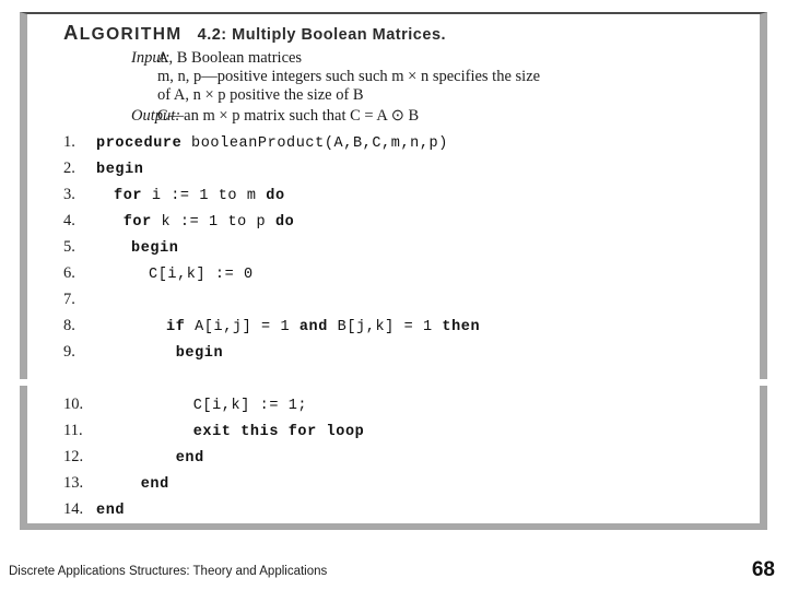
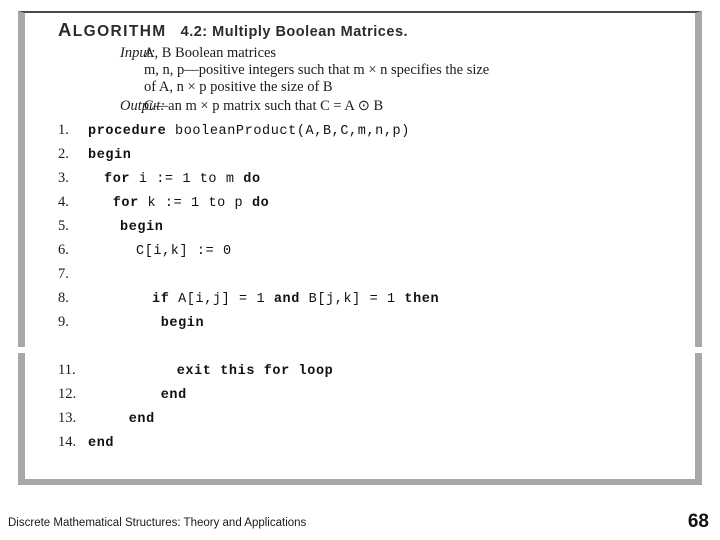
  ALGORITHM 4.2: Multiply Boolean Matrices.
  Input:
  A, B Boolean matrices
- m, n, p—positive integers such such m × n specifies the size
+ m, n, p—positive integers such that m × n specifies the size
  of A, n × p positive the size of B
  Output:
  C—an m × p matrix such that C = A ⊙ B
  1.
  procedure booleanProduct(A,B,C,m,n,p)
  2.
  begin
  3.
  for i := 1 to m do
  4.
  for k := 1 to p do
  5.
  begin
  6.
  C[i,k] := 0
  7.
  8.
  if A[i,j] = 1 and B[j,k] = 1 then
  9.
  begin
- 10.
- C[i,k] := 1;
  11.
  exit this for loop
  12.
  end
  13.
  end
  14.
  end
- Discrete Applications Structures: Theory and Applications
+ Discrete Mathematical Structures: Theory and Applications
  68
